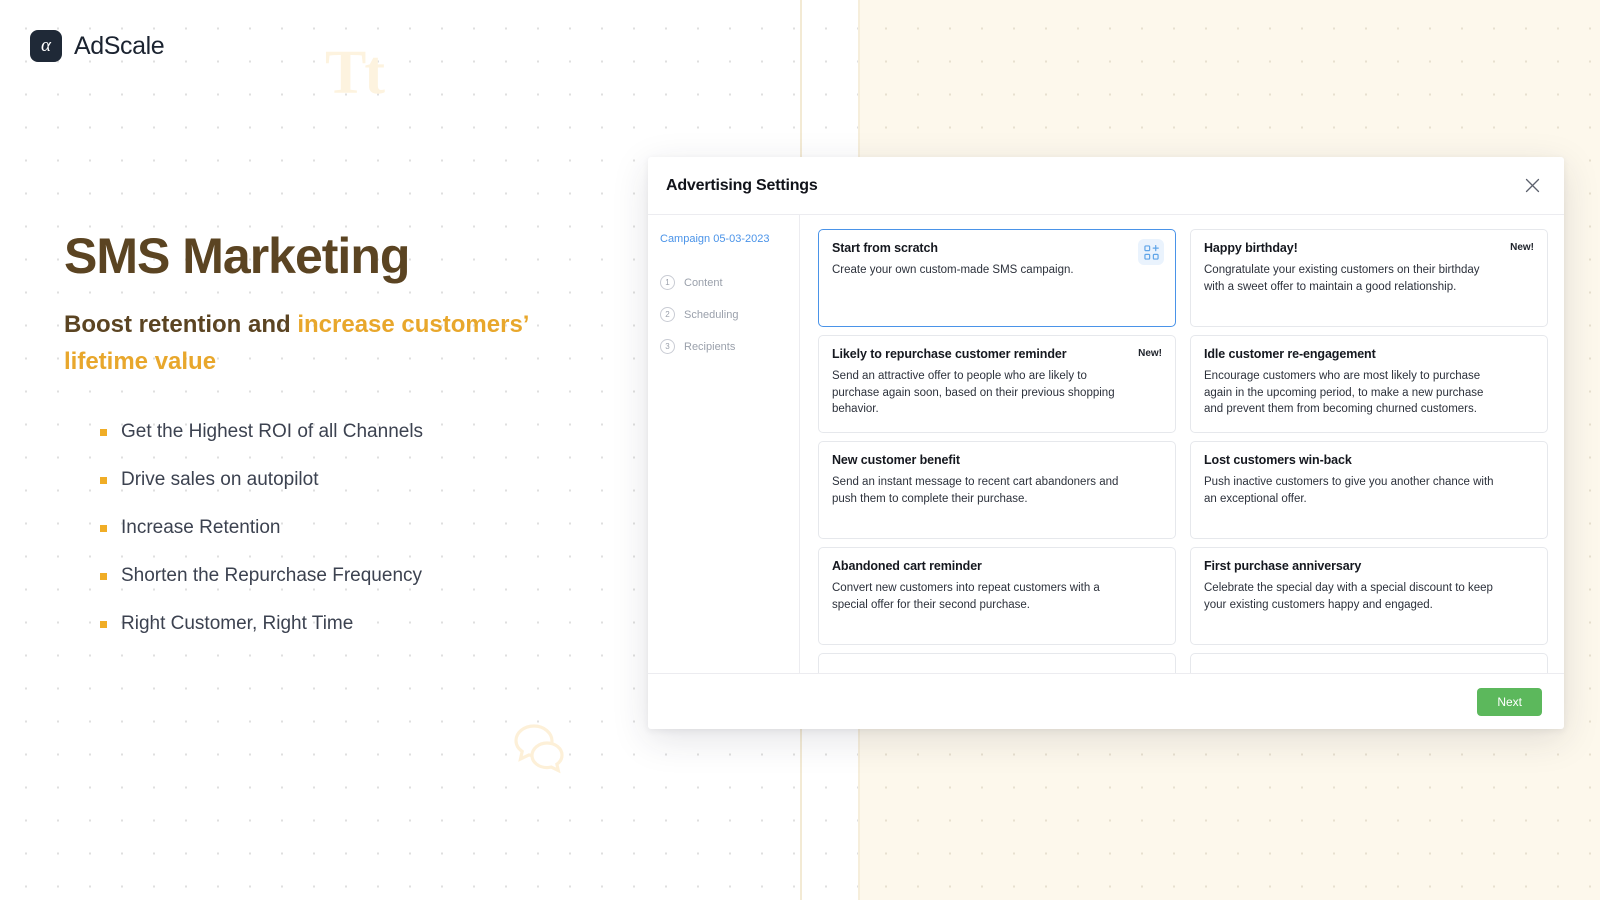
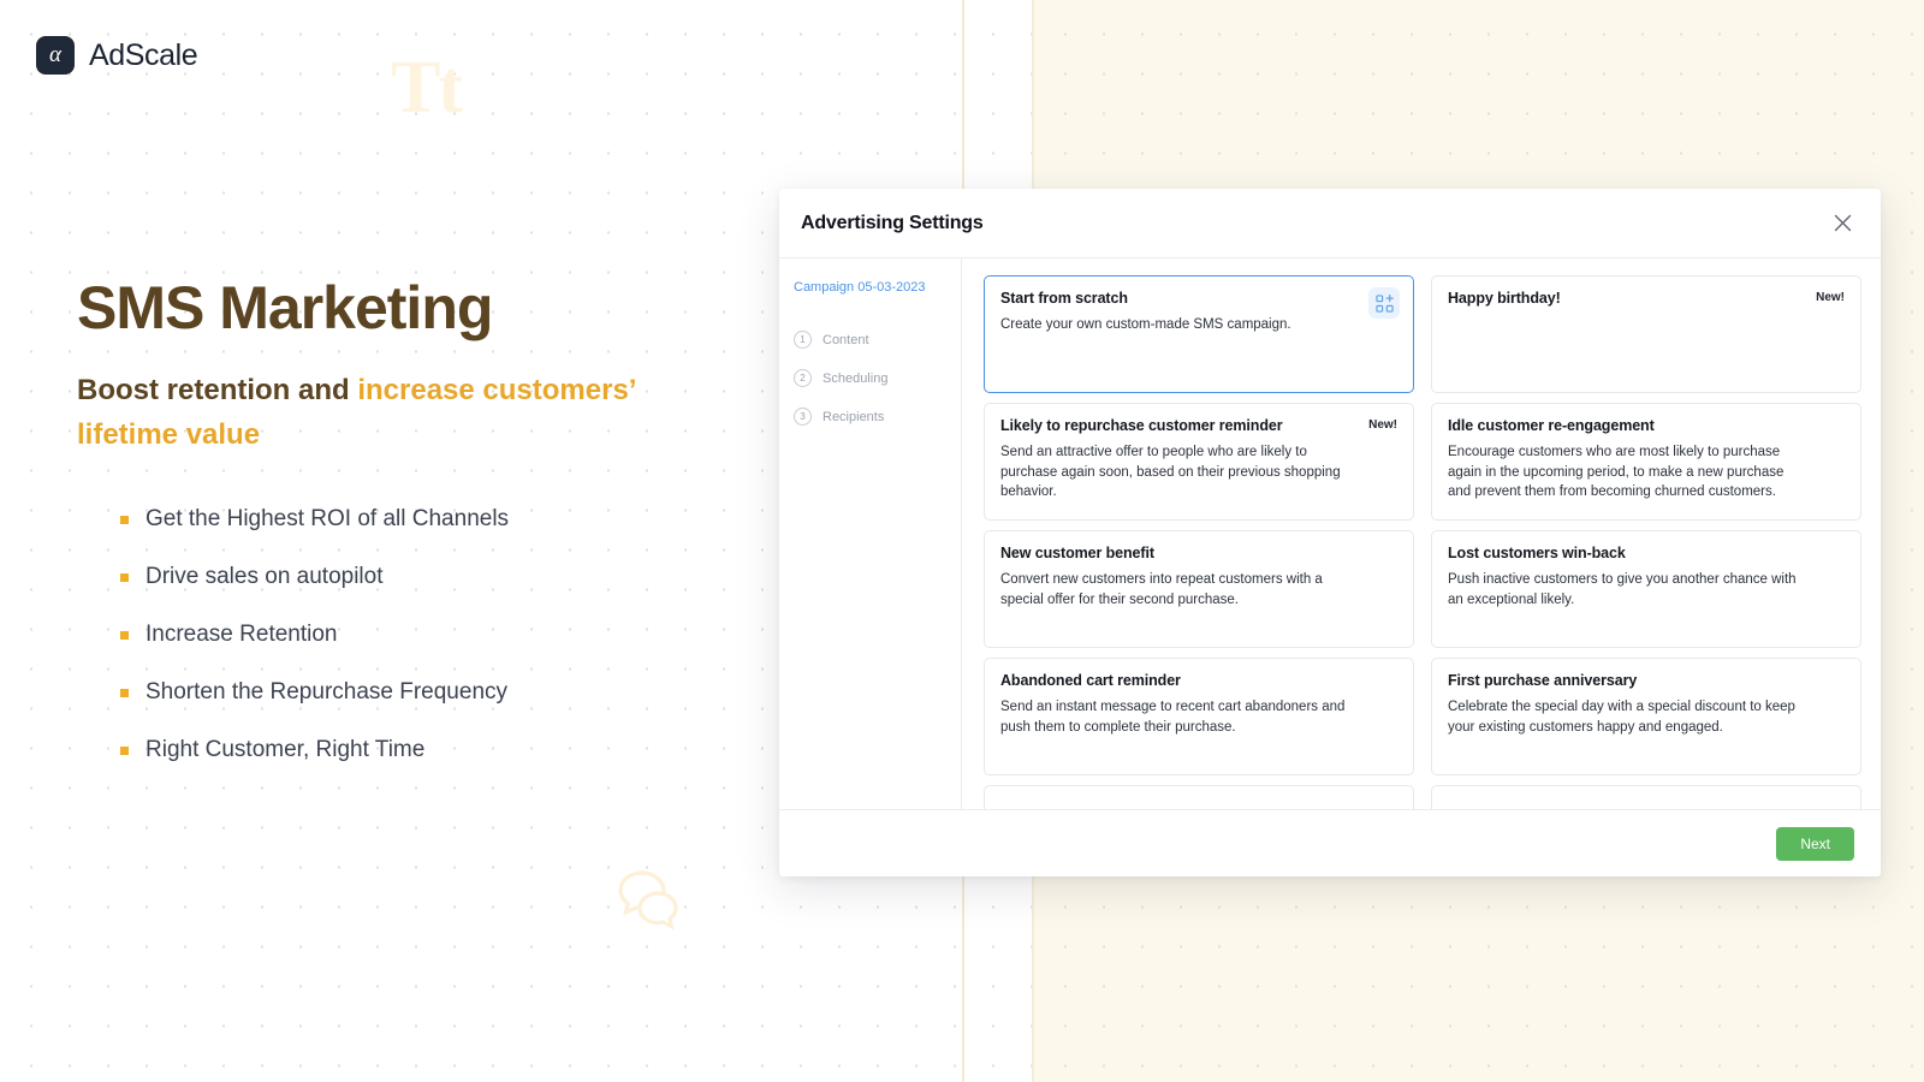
  Tt
  α
  AdScale
  SMS Marketing
  Boost retention and increase customers’ lifetime value
  Get the Highest ROI of all Channels
  Drive sales on autopilot
  Increase Retention
  Shorten the Repurchase Frequency
  Right Customer, Right Time
  Advertising Settings
  Campaign 05-03-2023
  1
  Content
  2
  Scheduling
  3
  Recipients
  Start from scratch
  Create your own custom-made SMS campaign.
  Happy birthday!
  New!
- Congratulate your existing customers on their birthday with a sweet offer to maintain a good relationship.
  Likely to repurchase customer reminder
  New!
  Send an attractive offer to people who are likely to purchase again soon, based on their previous shopping behavior.
  Idle customer re-engagement
  Encourage customers who are most likely to purchase again in the upcoming period, to make a new purchase and prevent them from becoming churned customers.
  New customer benefit
- Send an instant message to recent cart abandoners and push them to complete their purchase.
+ Convert new customers into repeat customers with a special offer for their second purchase.
  Lost customers win-back
- Push inactive customers to give you another chance with an exceptional offer.
+ Push inactive customers to give you another chance with an exceptional likely.
  Abandoned cart reminder
- Convert new customers into repeat customers with a special offer for their second purchase.
+ Send an instant message to recent cart abandoners and push them to complete their purchase.
  First purchase anniversary
  Celebrate the special day with a special discount to keep your existing customers happy and engaged.
  Next
